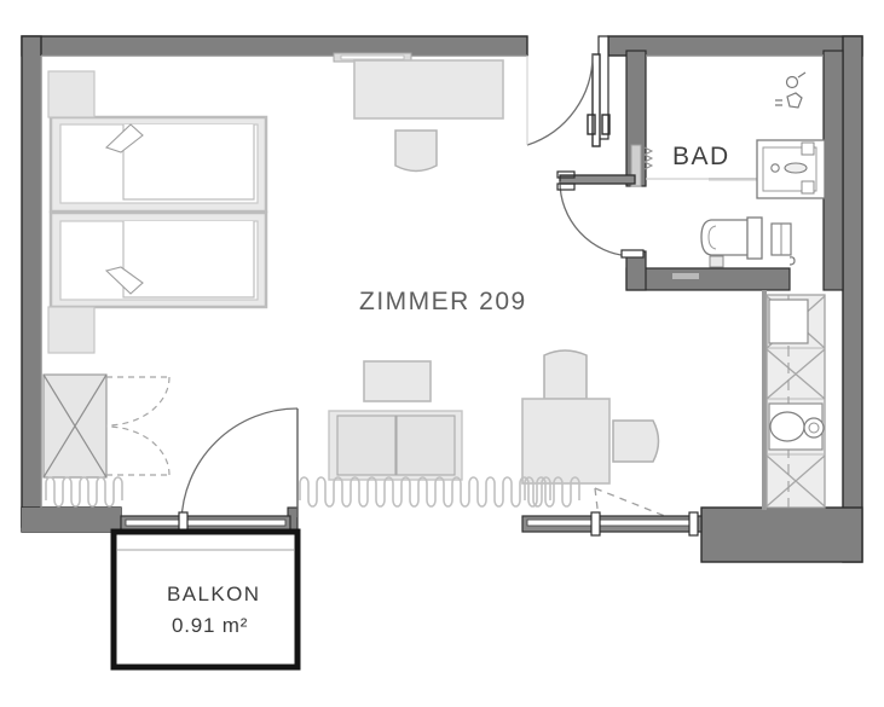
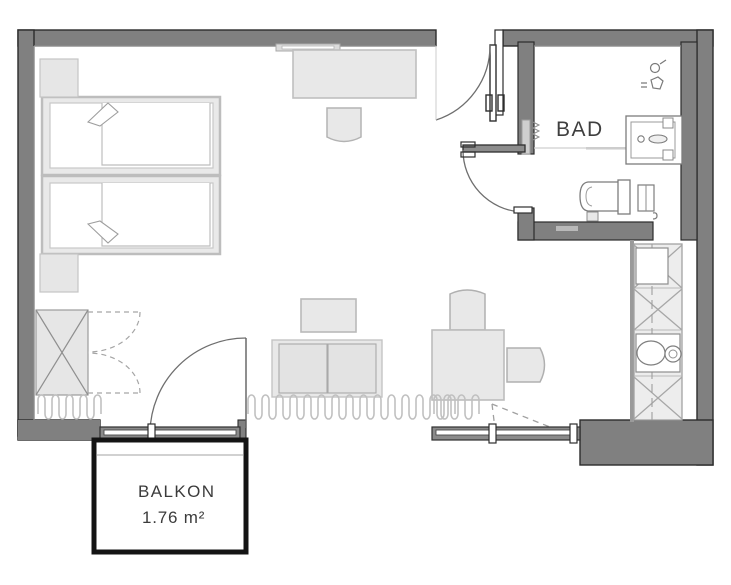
- ZIMMER 209
  BAD
  BALKON
- 0.91 m²
+ 1.76 m²
